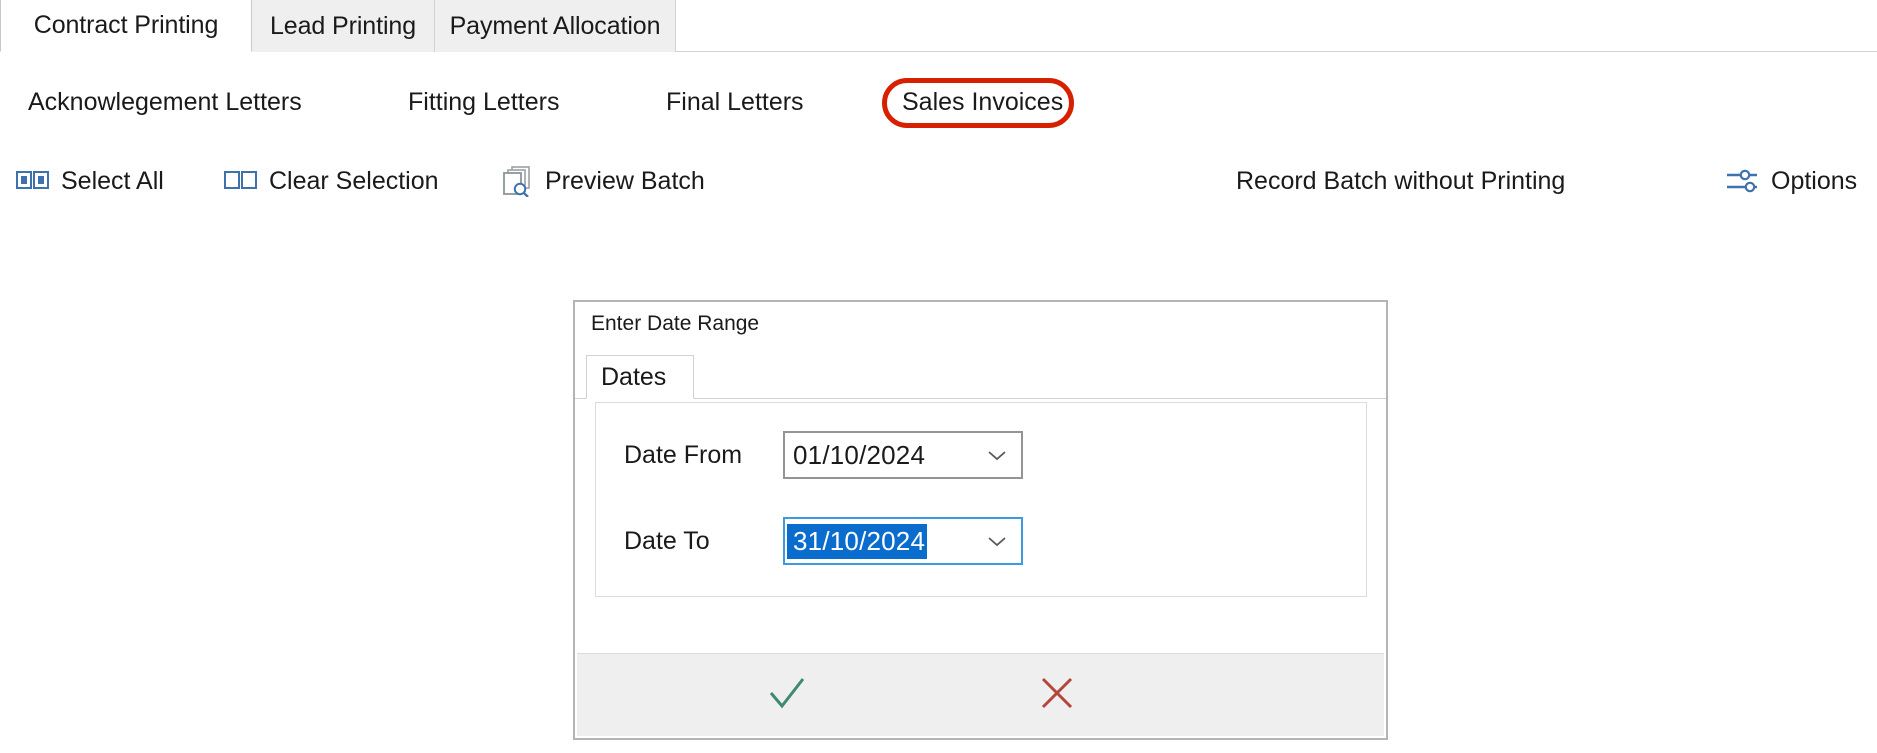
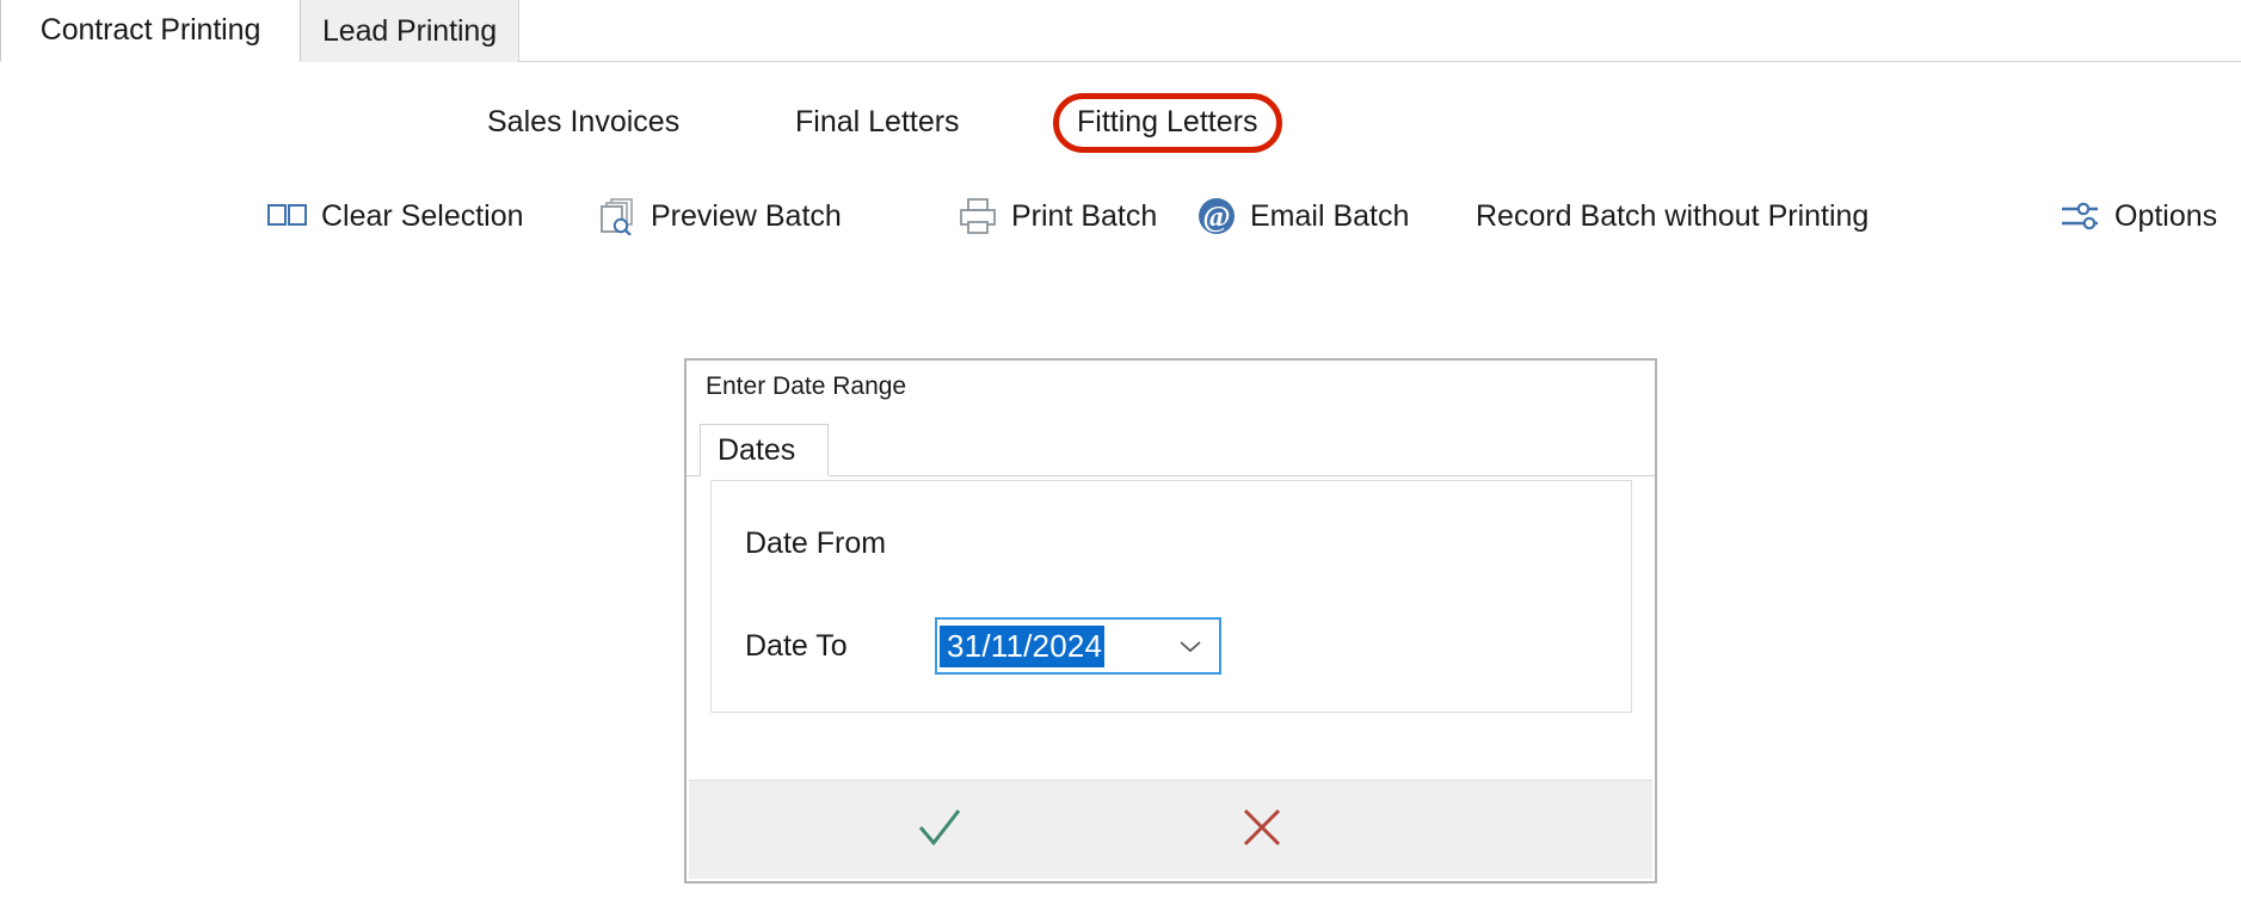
  Contract Printing
  Lead Printing
- Payment Allocation
- Acknowlegement Letters
- Fitting Letters
+ Sales Invoices
  Final Letters
- Sales Invoices
+ Fitting Letters
- Select All
  Clear Selection
  Preview Batch
+ Print Batch
+ @
+ Email Batch
  Record Batch without Printing
  Options
  Enter Date Range
  Dates
  Date From
- 01/10/2024
  Date To
- 31/10/2024
+ 31/11/2024
